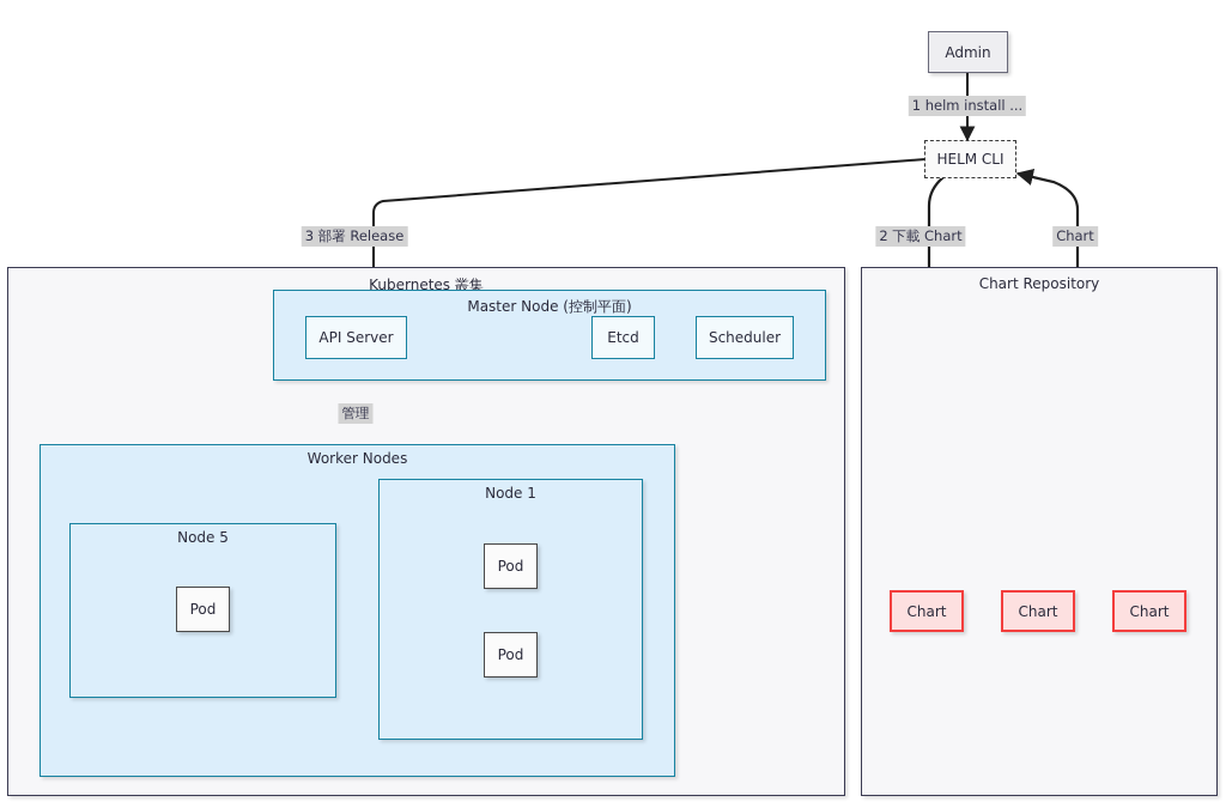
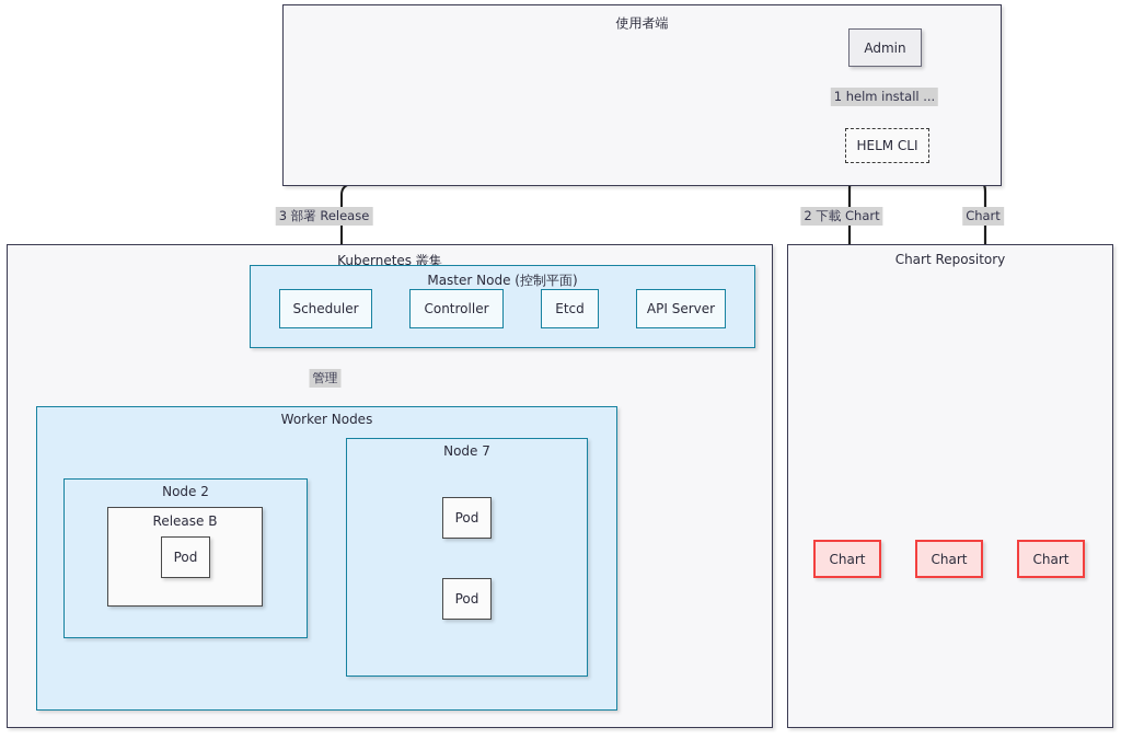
+ 使用者端
  Admin
  HELM CLI
  1 helm install ...
  Kubernetes 叢集
  3 部署 Release
  Master Node (控制平面)
- API Server
+ Scheduler
+ Controller
  Etcd
- Scheduler
+ API Server
  管理
  Worker Nodes
- Node 5
+ Node 2
+ Release B
  Pod
- Node 1
+ Node 7
  Pod
  Pod
  Chart Repository
  2 下載 Chart
  Chart
  Chart
  Chart
  Chart
